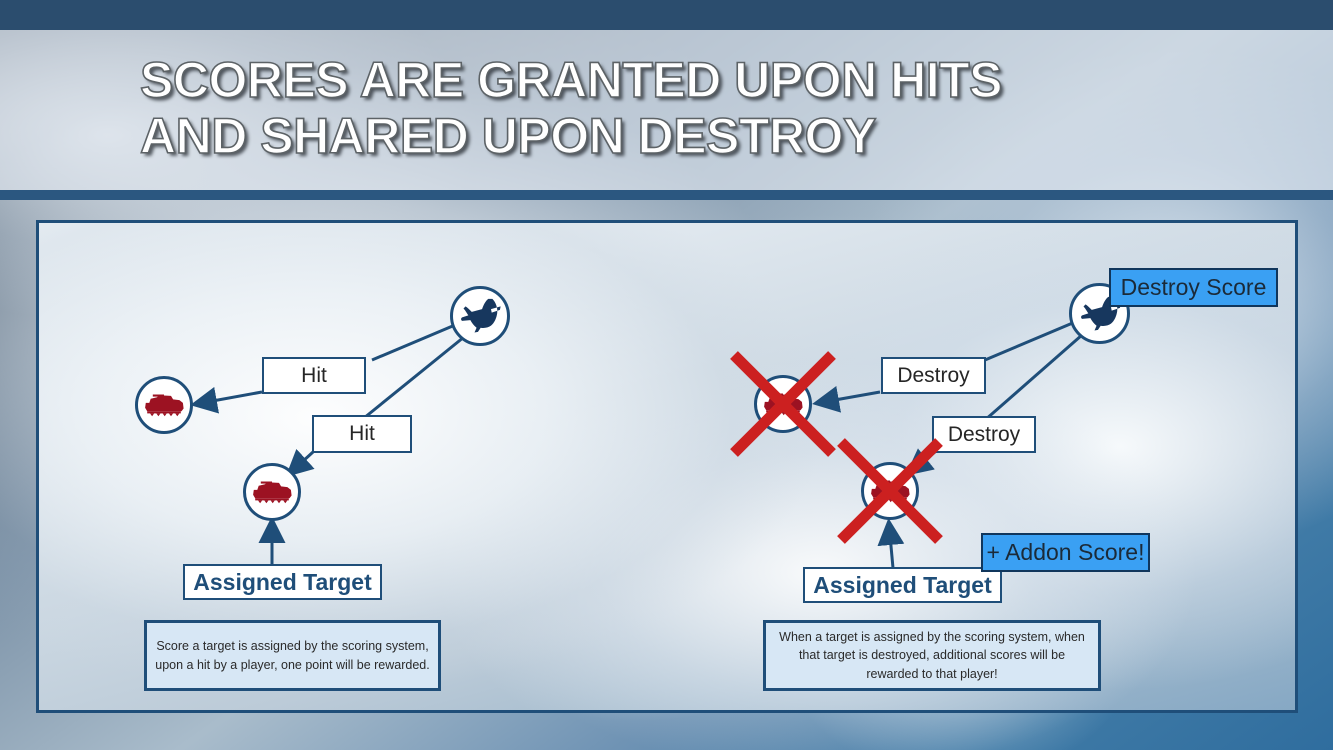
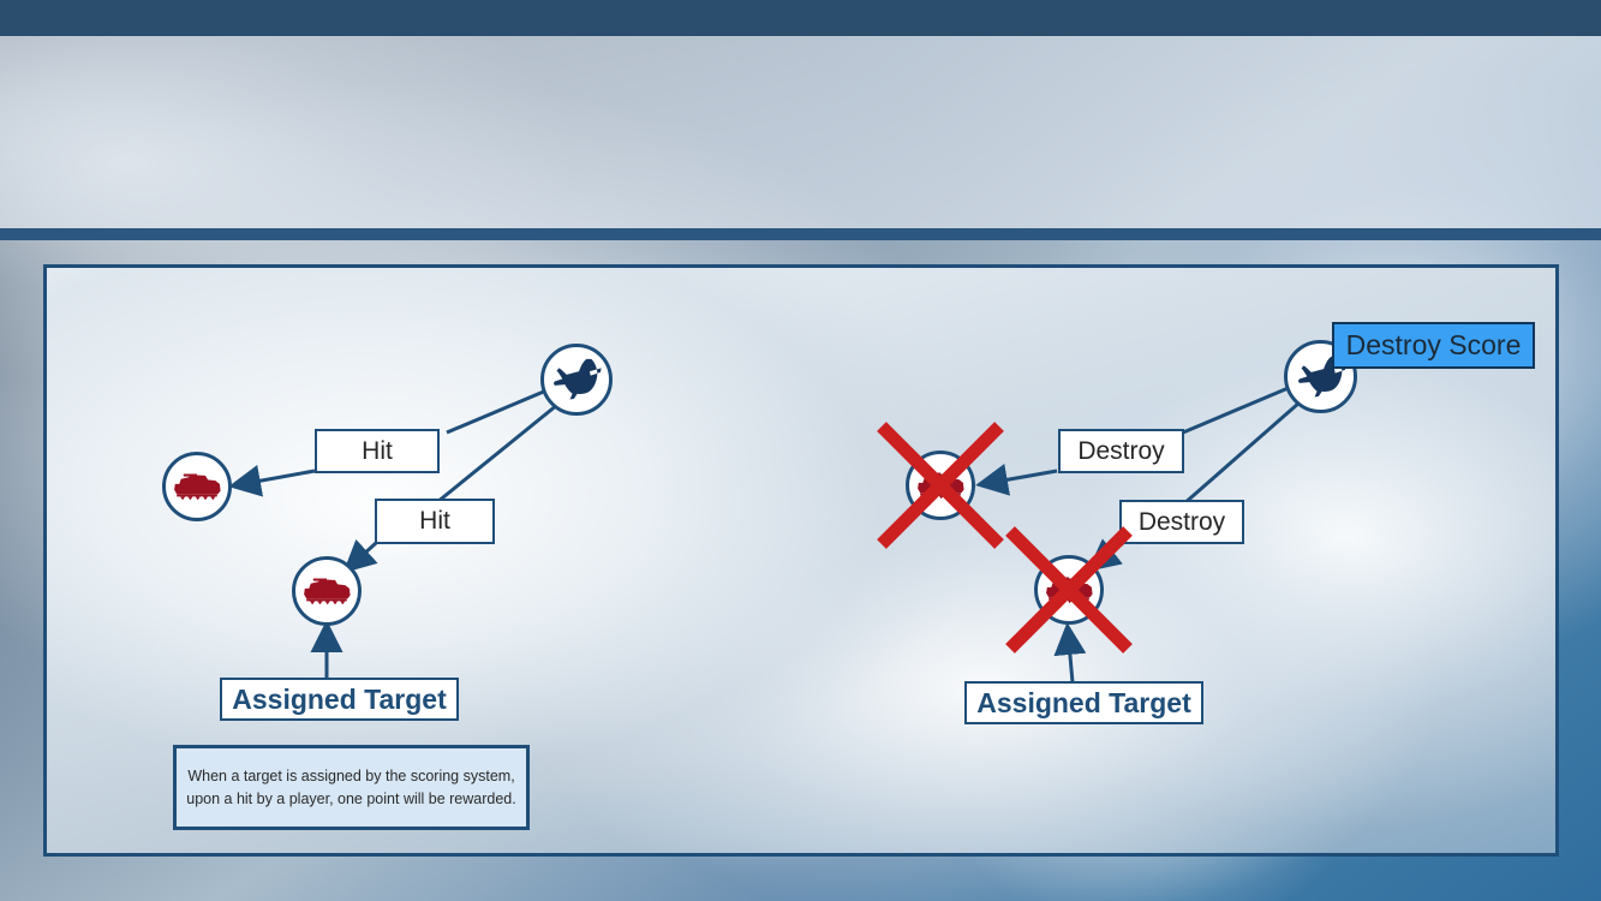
- SCORES ARE GRANTED UPON HITS
- AND SHARED UPON DESTROY
  Hit
  Hit
  Assigned Target
- Score a target is assigned by the scoring system, upon a hit by a player, one point will be rewarded.
+ When a target is assigned by the scoring system, upon a hit by a player, one point will be rewarded.
  Destroy Score
  Destroy
  Destroy
  Assigned Target
- + Addon Score!
- When a target is assigned by the scoring system, when that target is destroyed, additional scores will be rewarded to that player!
